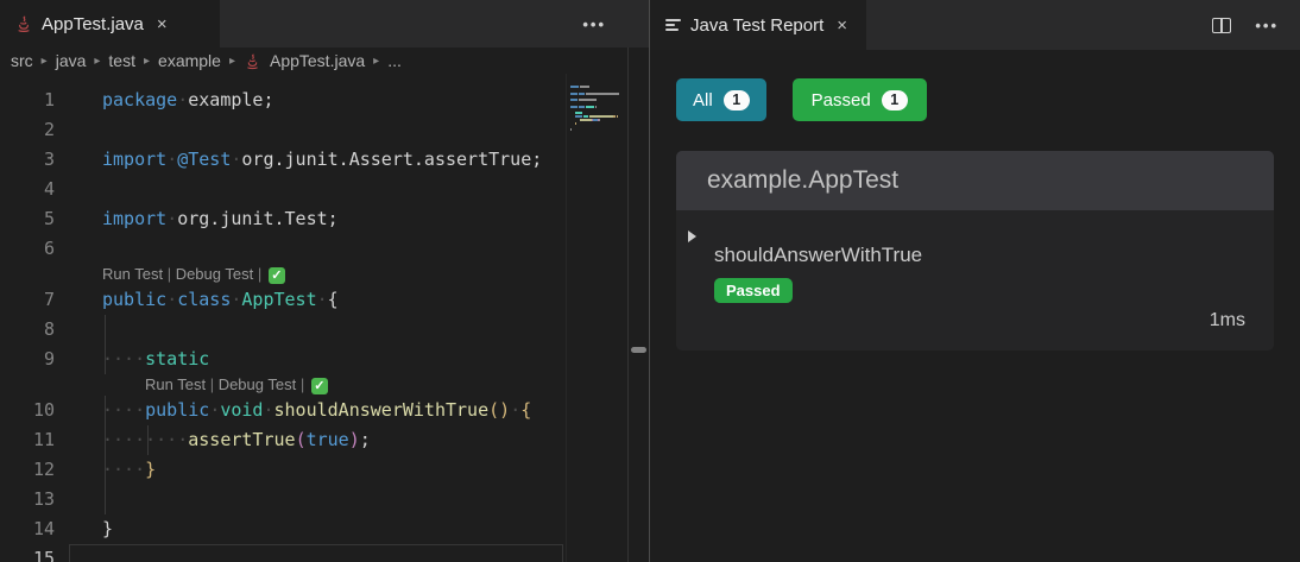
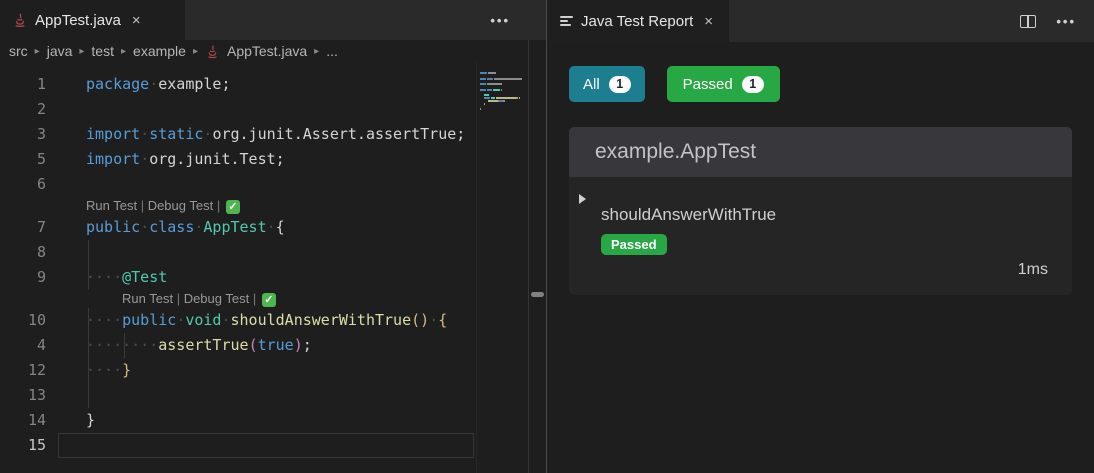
  AppTest.java
  ×
  •••
  src
  ▸
  java
  ▸
  test
  ▸
  example
  ▸
  AppTest.java
  ▸
  ...
  1 package·example;
  2
- 3 import·@Test·org.junit.Assert.assertTrue;
+ 3 import·static·org.junit.Assert.assertTrue;
- 4
  5 import·org.junit.Test;
  6
  Run Test | Debug Test | ✓
  7 public·class·AppTest·{
  8
- 9 ····static
+ 9 ····@Test
  Run Test | Debug Test | ✓
  10 ····public·void·shouldAnswerWithTrue()·{
- 11 ········assertTrue(true);
+ 4 ········assertTrue(true);
  12 ····}
  13
  14 }
  15
  Java Test Report
  ×
  •••
  All
  1
  Passed
  1
  example.AppTest
  shouldAnswerWithTrue
  Passed
  1ms
